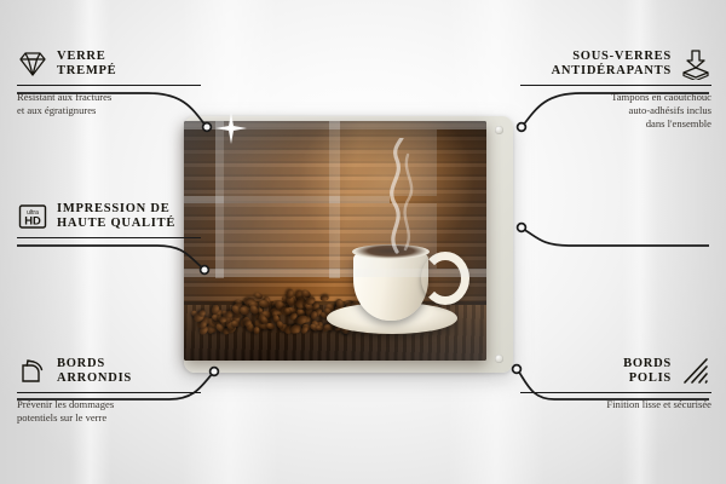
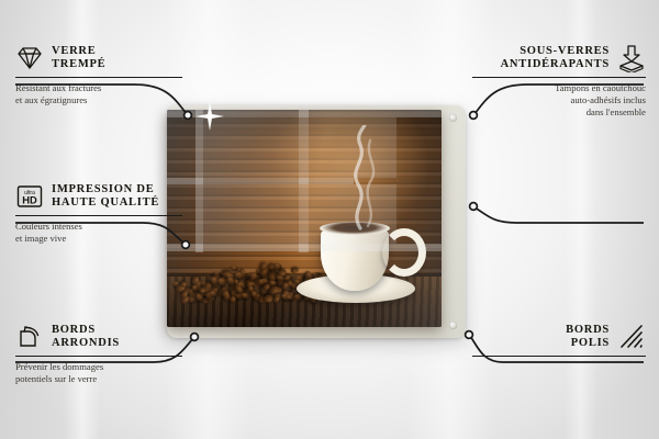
  VERRE
  TREMPÉ
  Résistant aux fractures
  et aux égratignures
  HD
  IMPRESSION DE
  HAUTE QUALITÉ
+ Couleurs intenses
+ et image vive
  BORDS
  ARRONDIS
  Prévenir les dommages
  potentiels sur le verre
  SOUS-VERRES
  ANTIDÉRAPANTS
  Tampons en caoutchouc
  auto-adhésifs inclus
  dans l'ensemble
  BORDS
  POLIS
- Finition lisse et sécurisée
